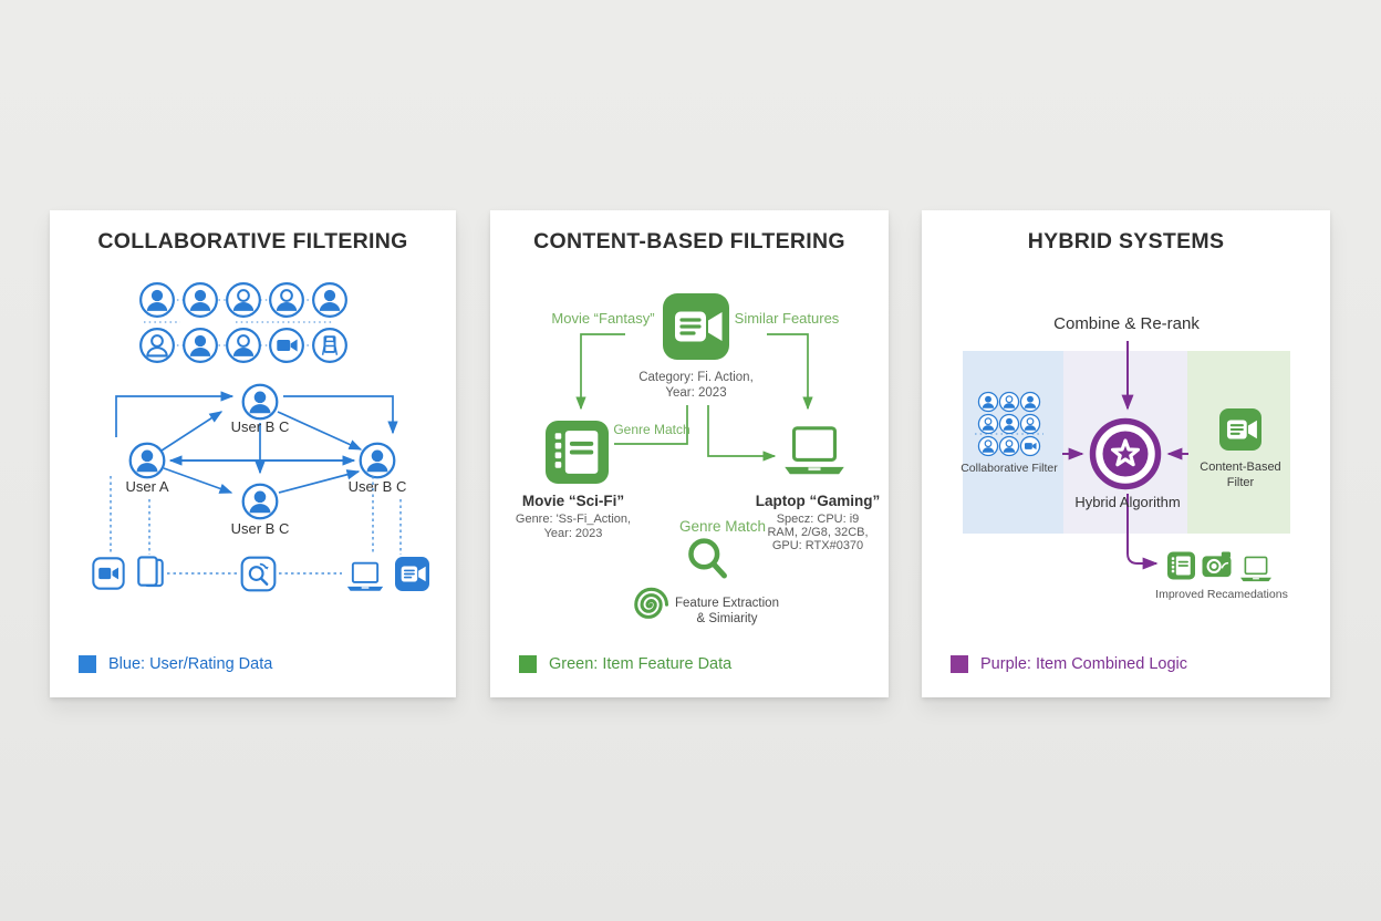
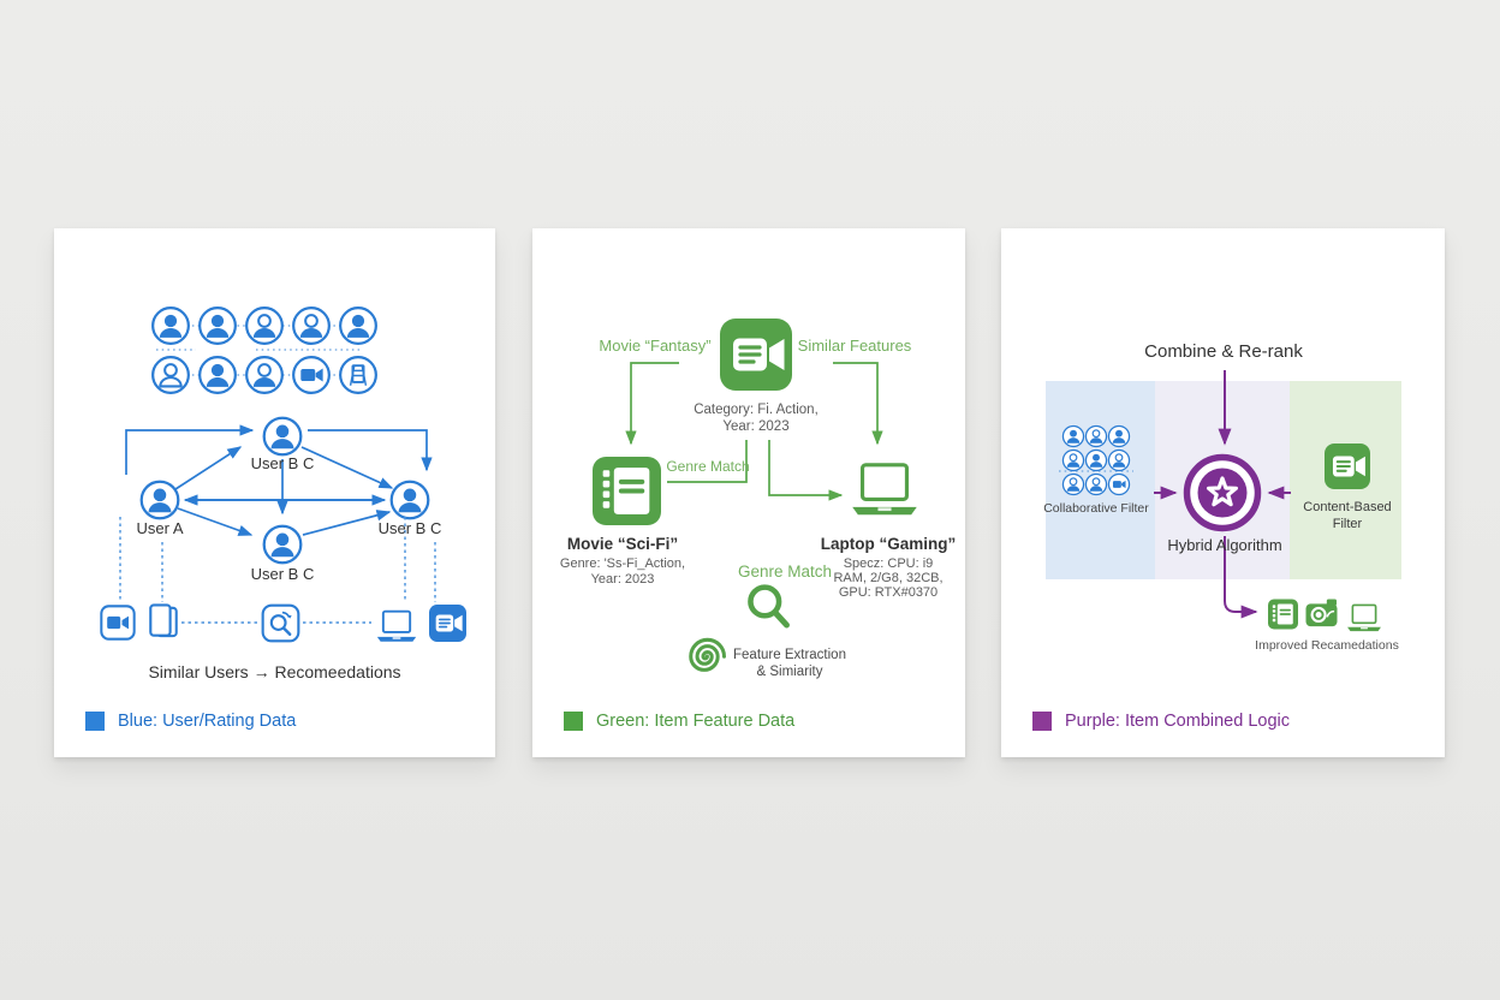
- COLLABORATIVE FILTERING
  User B C
  User A
  User B C
  User B C
+ Similar Users → Recomeedations
  Blue: User/Rating Data
- CONTENT-BASED FILTERING
  Movie “Fantasy”
  Similar Features
  Category: Fi. Action,
  Year: 2023
  Genre Match
  Movie “Sci-Fi”
  Genre: 'Ss-Fi_Action,
  Year: 2023
  Laptop “Gaming”
  Specz: CPU: i9
  RAM, 2/G8, 32CB,
  GPU: RTX#0370
  Genre Match
  Feature Extraction
  & Simiarity
  Green: Item Feature Data
- HYBRID SYSTEMS
  Combine & Re-rank
  Collaborative Filter
  Hybrid Algorithm
  Content-Based
  Filter
  Improved Recamedations
  Purple: Item Combined Logic
